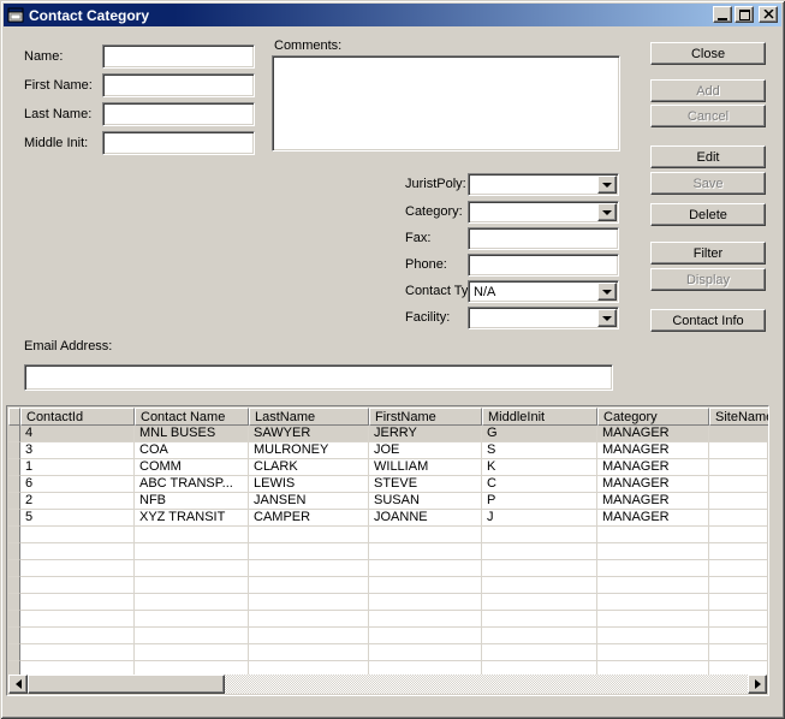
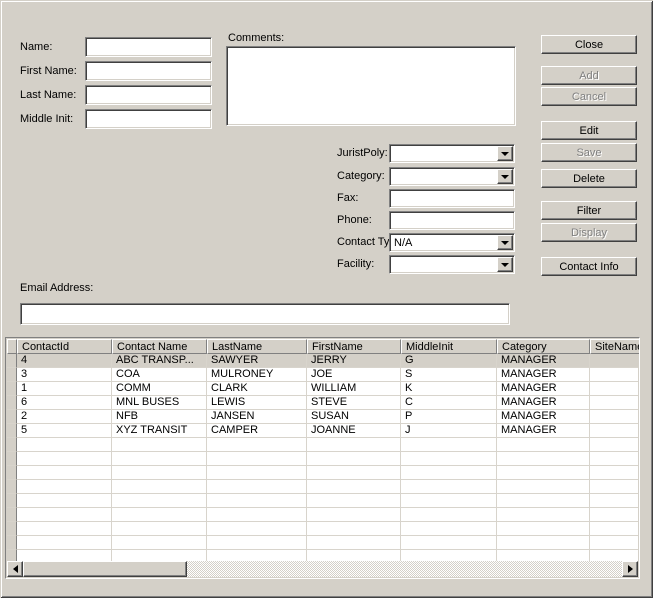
- Contact Category
  Name:
  First Name:
  Last Name:
  Middle Init:
  Comments:
  JuristPoly:
  Category:
  Fax:
  Phone:
  Contact Ty
  N/A
  Facility:
  Email Address:
  Close
  Add
  Cancel
  Edit
  Save
  Delete
  Filter
  Display
  Contact Info
  ContactId
  Contact Name
  LastName
  FirstName
  MiddleInit
  Category
  SiteNam
  4
- MNL BUSES
+ ABC TRANSP...
  SAWYER
  JERRY
  G
  MANAGER
  3
  COA
  MULRONEY
  JOE
  S
  MANAGER
  1
  COMM
  CLARK
  WILLIAM
  K
  MANAGER
  6
- ABC TRANSP...
+ MNL BUSES
  LEWIS
  STEVE
  C
  MANAGER
  2
  NFB
  JANSEN
  SUSAN
  P
  MANAGER
  5
  XYZ TRANSIT
  CAMPER
  JOANNE
  J
  MANAGER
